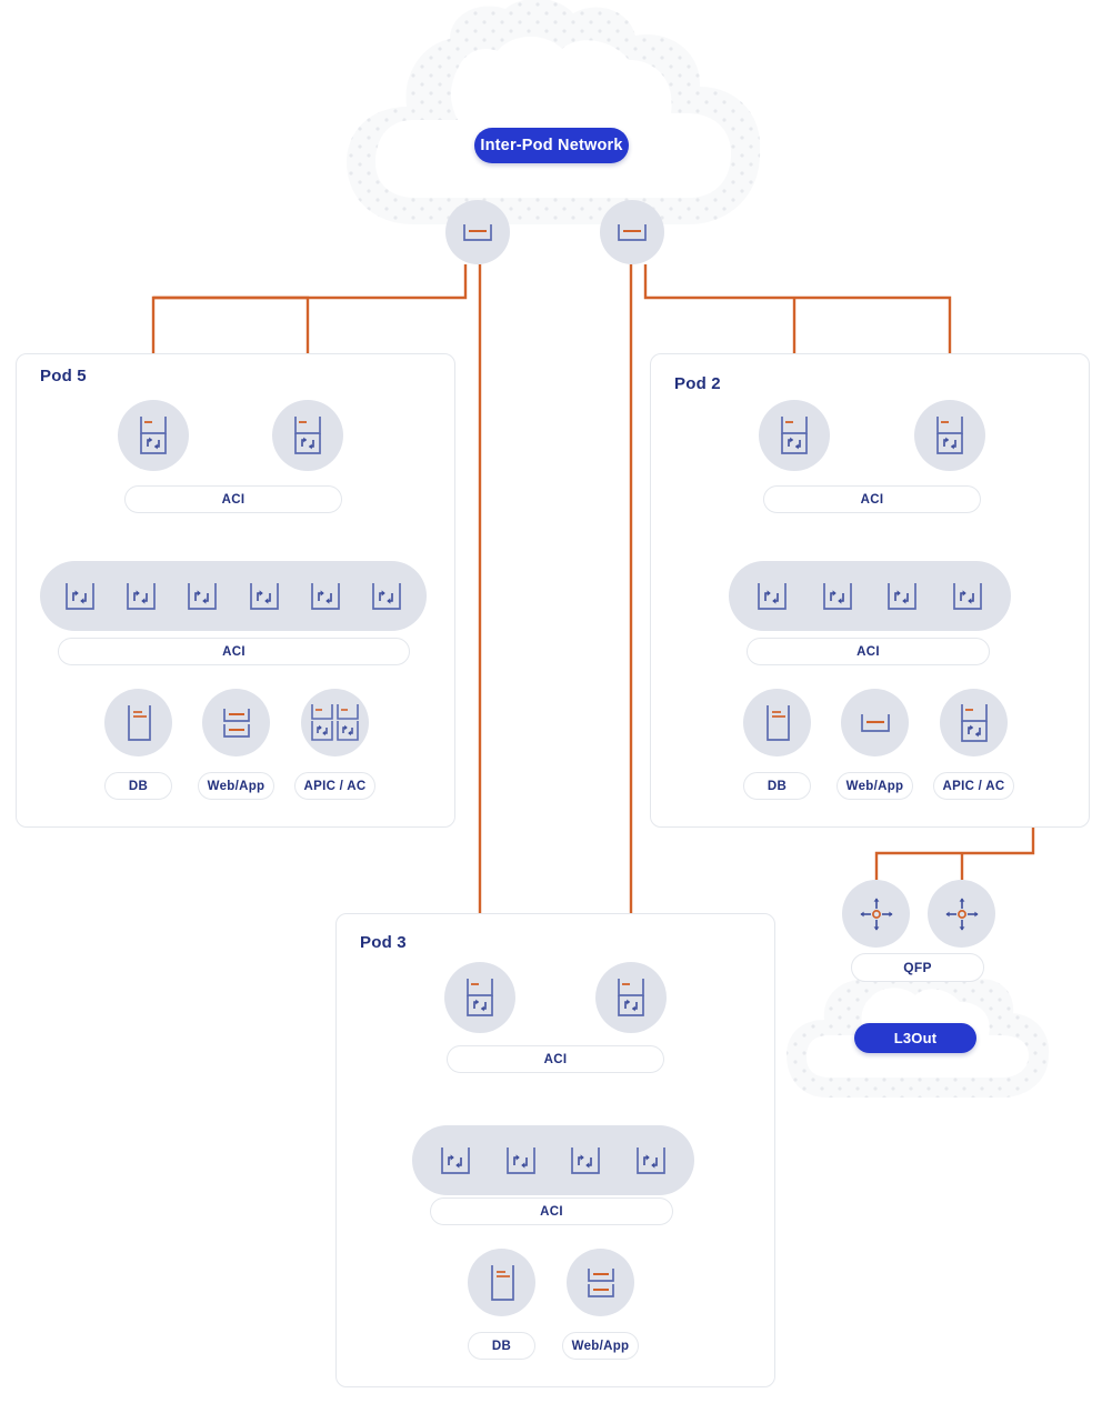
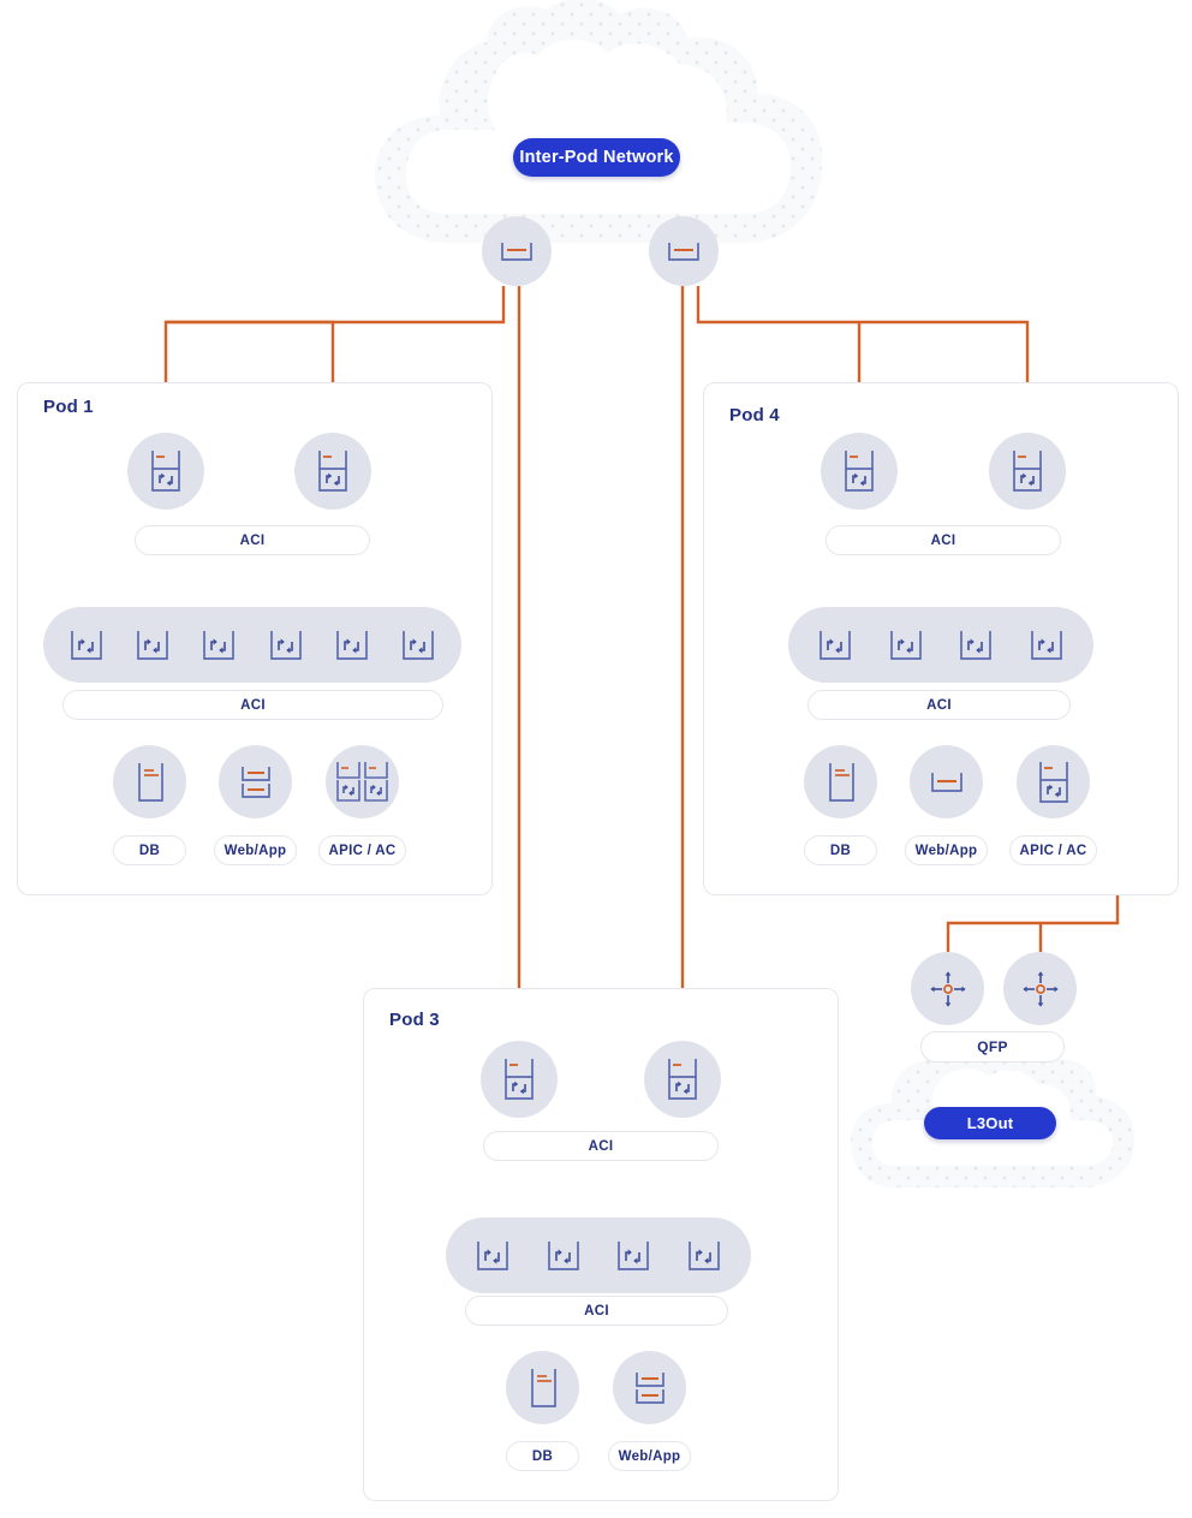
  Inter-Pod Network
- Pod 5
+ Pod 1
  ACI
  ACI
  DB
  Web/App
  APIC / AC
- Pod 2
+ Pod 4
  ACI
  ACI
  DB
  Web/App
  APIC / AC
  QFP
  L3Out
  Pod 3
  ACI
  ACI
  DB
  Web/App
